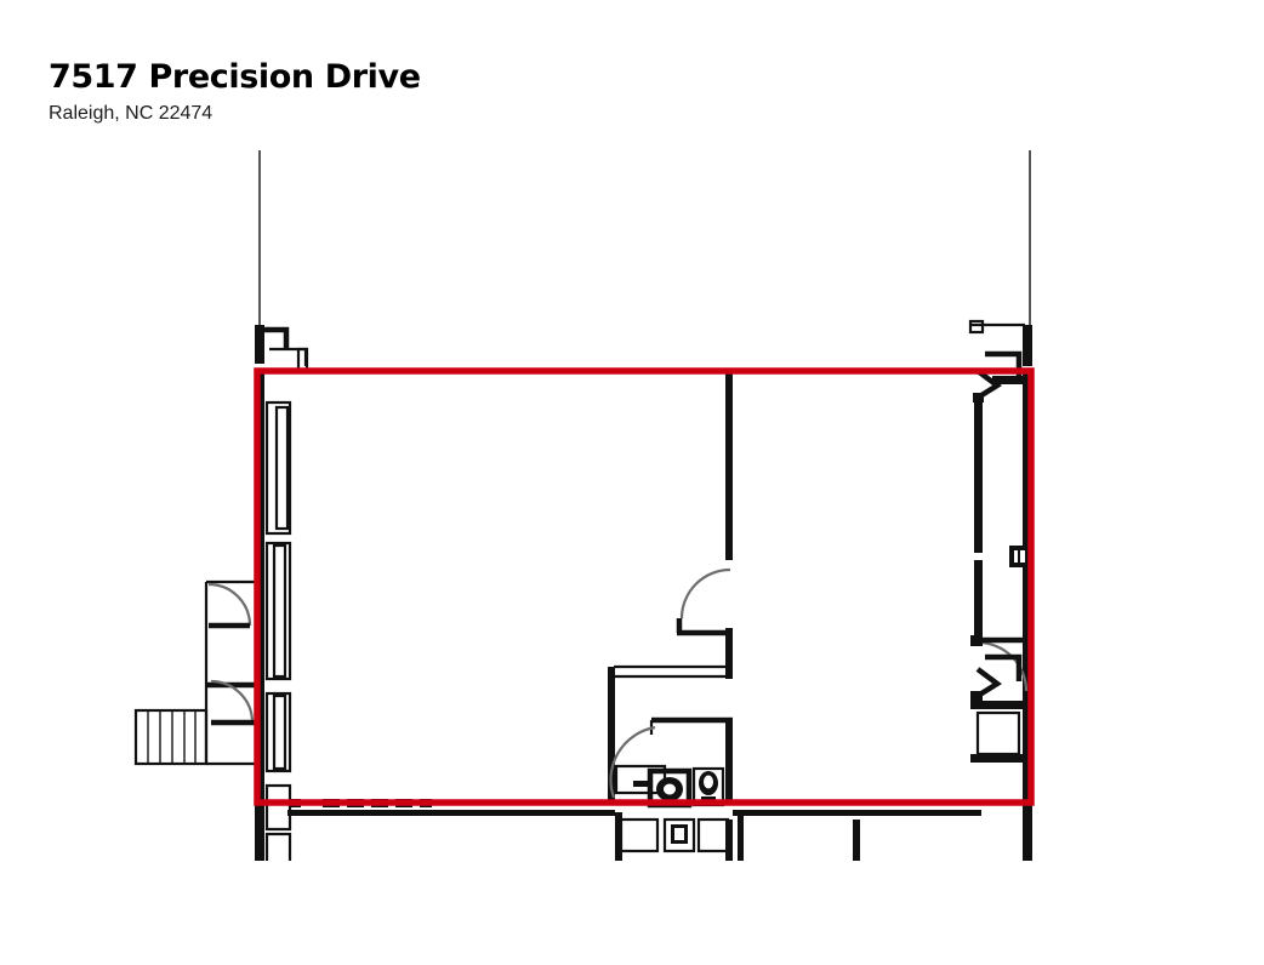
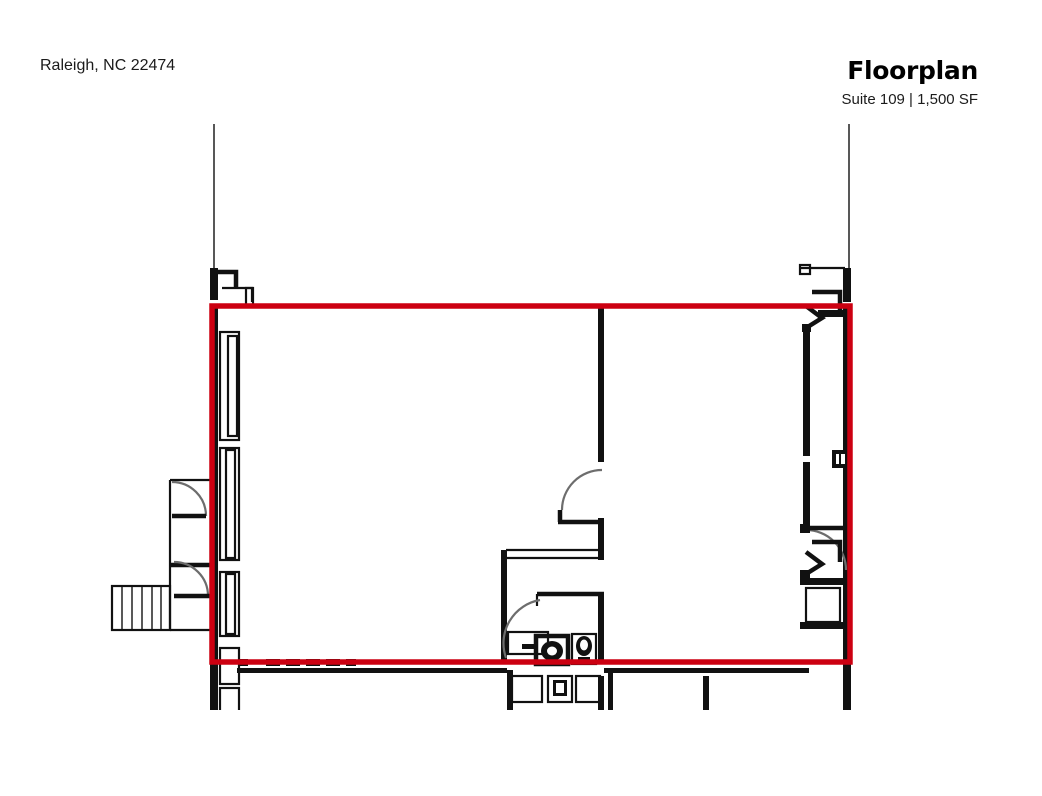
- 7517 Precision Drive
  Raleigh, NC 22474
+ Floorplan
+ Suite 109 | 1,500 SF
